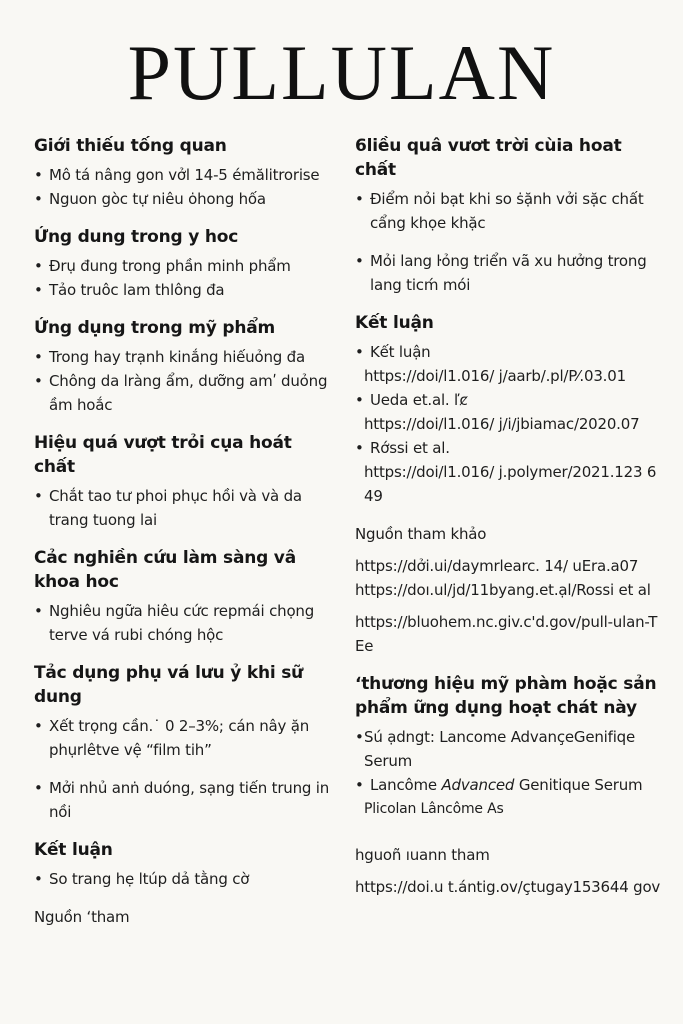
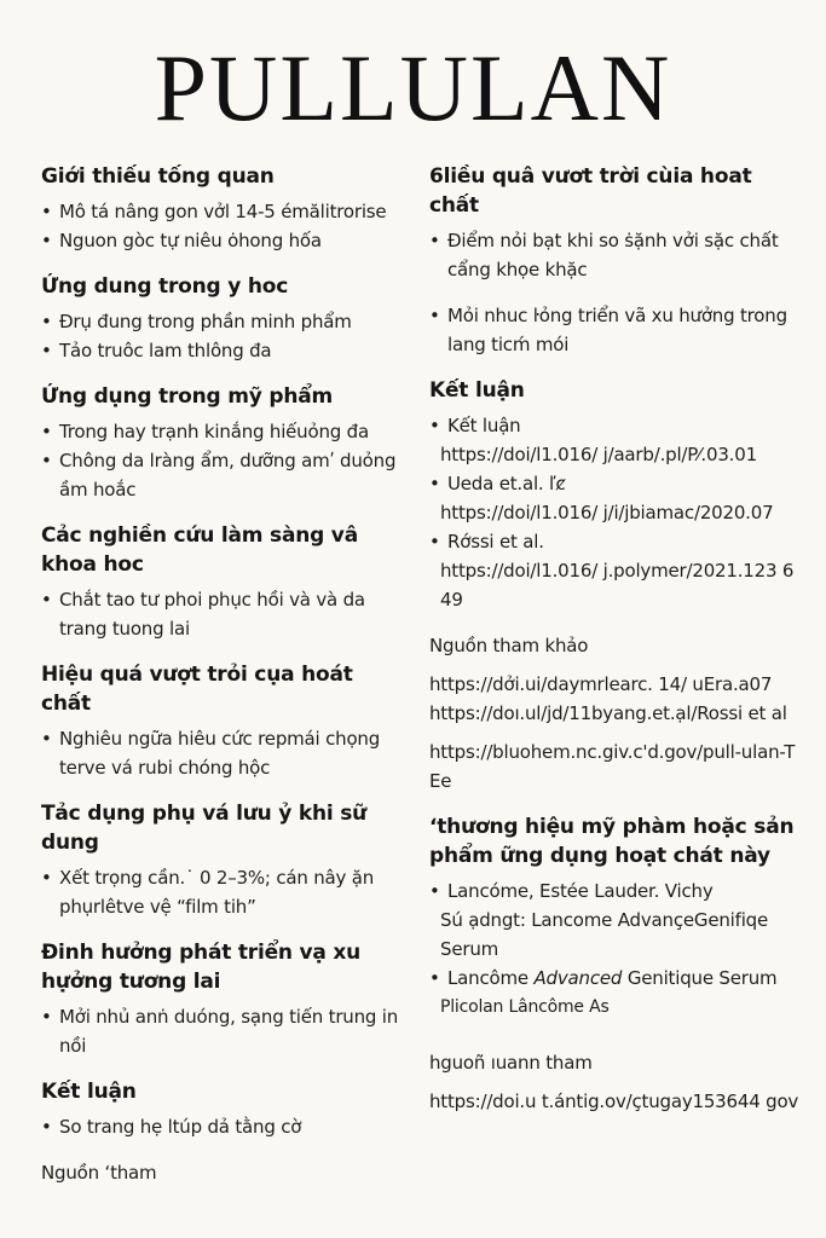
  PULLULAN
  Giới thiếu tống quan
  Mô tá nâng gon vởl 14-5 émălitrorise
  Nguon gòc tự niêu ȯhong hốa
  Ứng dung trong y hoc
  Đrụ đung trong phần minh phẩm
  Tảo truôc lam thlông đa
  Ứng dụng trong mỹ phẩm
  Trong hay trạnh kinắng hiếuỏng đa
  Chông da lràng ẩm, dưỡng amʹ duỏng ầm hoắc
- Hiệu quá vượt trỏi cụa hoát chất
+ Cảc nghiền cứu làm sàng vâ khoa hoc
  Chắt tao tư phoi phục hồi và và da trang tuong lai
- Cảc nghiền cứu làm sàng vâ khoa hoc
+ Hiệu quá vượt trỏi cụa hoát chất
  Nghiêu ngữa hiêu cức repmái chọng terve vá rubi chóng hộc
  Tảc dụng phụ vá lưu ỷ khi sữ dung
  Xết trọng cần.˙ 0 2–3%; cán nây ặn phụrlêtve vệ “film tih”
+ Đinh hưởng phát triển vạ xu hựởng tương lai
  Mởi nhủ anṅ duóng, sạng tiến trung in nồi
  Kết luận
  So trang hẹ ltúp dả tằng cờ
  Nguồn ʻtham
  6liều quâ vươt trời cùia hoat chất
  Điểm nỏi bạt khi so ṡặnh vởi sặc chất cẩng khọe khặc
- Mỏi lang ŀỏng triển vã xu hưởng trong lang ticḿ mói
+ Mỏi nhuc ŀỏng triển vã xu hưởng trong lang ticḿ mói
  Kết luận
  Kết luận
  https://doi/l1.016/ j/aarb/.pl/P⁄.03.01
  Ueda et.al. ľȼ
  https://doi/l1.016/ j/i/jbiamac/2020.07
  Rớssi et al.
  https://doi/l1.016/ j.polymer/2021.123 649
  Nguồn tham khảo
  https://dởi.ui/daymrlearc. 14/ uEra.a07
  https://doı.ul/jd/11byang.et.ạl/Rossi et al
  https://bluohem.nc.giv.c'd.gov/pull-ulan-TEe
  ʻthương hiệu mỹ phàm hoặc sản phẩm ững dụng hoạt chát này
+ Lancóme, Estée Lauder. Vichy
  Sú ạdngt: Lancome AdvançeGenifiqe Serum
  Lancôme Advanced Genitique Serum
  Plicolan Lâncôme As
  hguoñ ıuann tham
  https://doi.u t.ántig.ov/çtugay153644 gov
